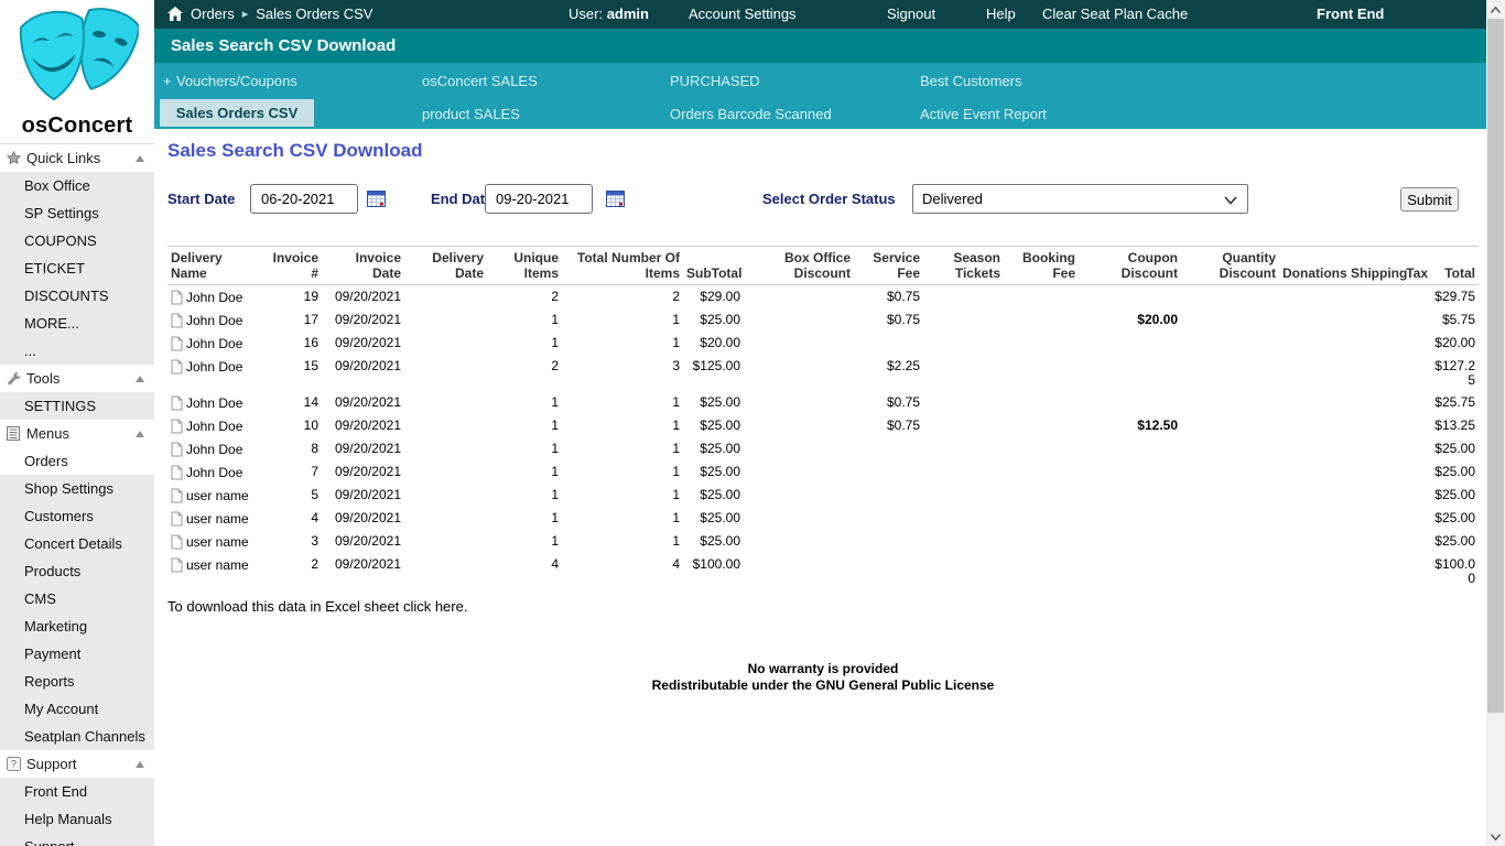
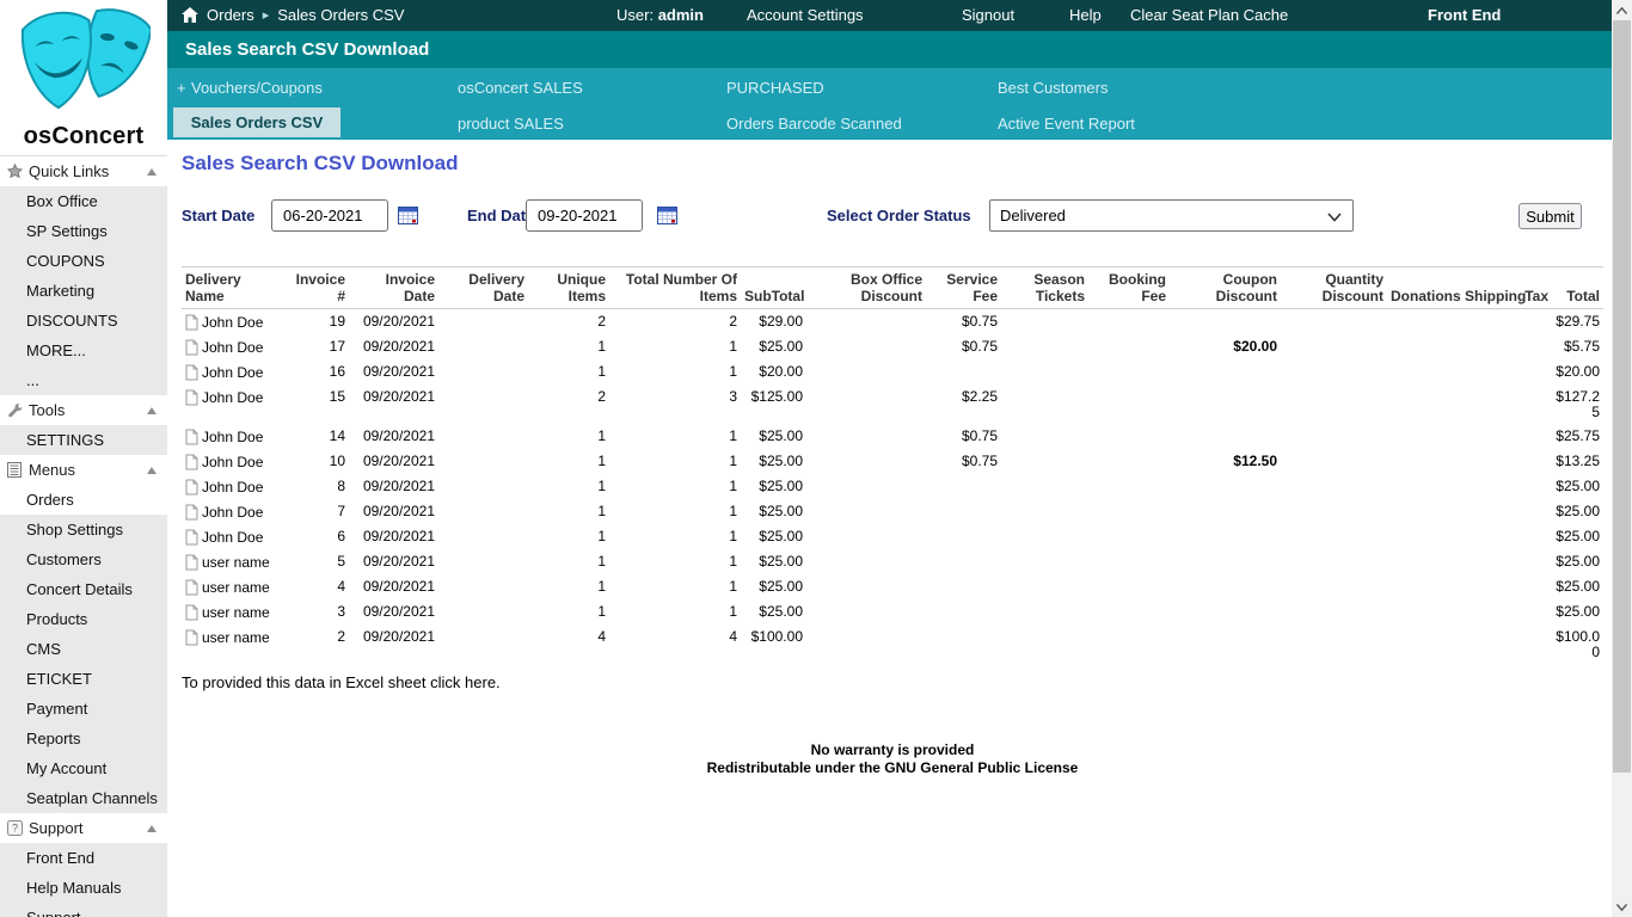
  osConcert
  Orders
  ▸
  Sales Orders CSV
  User: admin
  Account Settings
  Signout
  Help
  Clear Seat Plan Cache
  Front End
  Sales Search CSV Download
  +
  Vouchers/Coupons
  osConcert SALES
  PURCHASED
  Best Customers
  Sales Orders CSV
  product SALES
  Orders Barcode Scanned
  Active Event Report
  Quick Links
  Box Office
  SP Settings
  COUPONS
- ETICKET
+ Marketing
  DISCOUNTS
  MORE...
  ...
  Tools
  SETTINGS
  Menus
  Orders
  Shop Settings
  Customers
  Concert Details
  Products
  CMS
- Marketing
+ ETICKET
  Payment
  Reports
  My Account
  Seatplan Channels
  ?
  Support
  Front End
  Help Manuals
  Sales Search CSV Download
  Start Date
  06-20-2021
  End Dat
  09-20-2021
  Select Order Status
  Delivered
  Submit
  Delivery Name	Invoice #	Invoice Date	Delivery Date	Unique Items	Total Number Of Items	SubTotal	Box Office Discount	Service Fee	Season Tickets	Booking Fee	Coupon Discount	Quantity Discount	Donations	Shipping	Tax	Total
  John Doe	19	09/20/2021		2	2	$29.00		$0.75								$29.75
  John Doe	17	09/20/2021		1	1	$25.00		$0.75			$20.00					$5.75
  John Doe	16	09/20/2021		1	1	$20.00										$20.00
  John Doe	15	09/20/2021		2	3	$125.00		$2.25								$127.25
  John Doe	14	09/20/2021		1	1	$25.00		$0.75								$25.75
  John Doe	10	09/20/2021		1	1	$25.00		$0.75			$12.50					$13.25
  John Doe	8	09/20/2021		1	1	$25.00										$25.00
  John Doe	7	09/20/2021		1	1	$25.00										$25.00
+ John Doe	6	09/20/2021		1	1	$25.00										$25.00
  user name	5	09/20/2021		1	1	$25.00										$25.00
  user name	4	09/20/2021		1	1	$25.00										$25.00
  user name	3	09/20/2021		1	1	$25.00										$25.00
  user name	2	09/20/2021		4	4	$100.00										$100.00
- To download this data in Excel sheet click here.
+ To provided this data in Excel sheet click here.
  No warranty is provided
  Redistributable under the GNU General Public License
